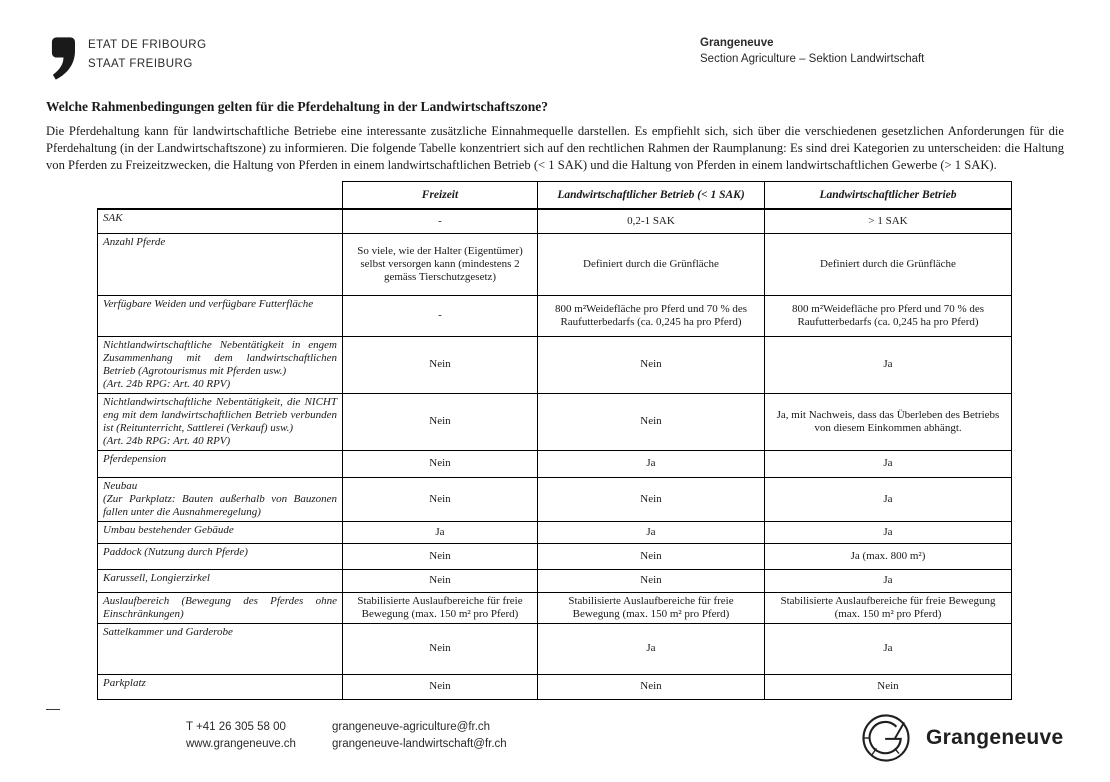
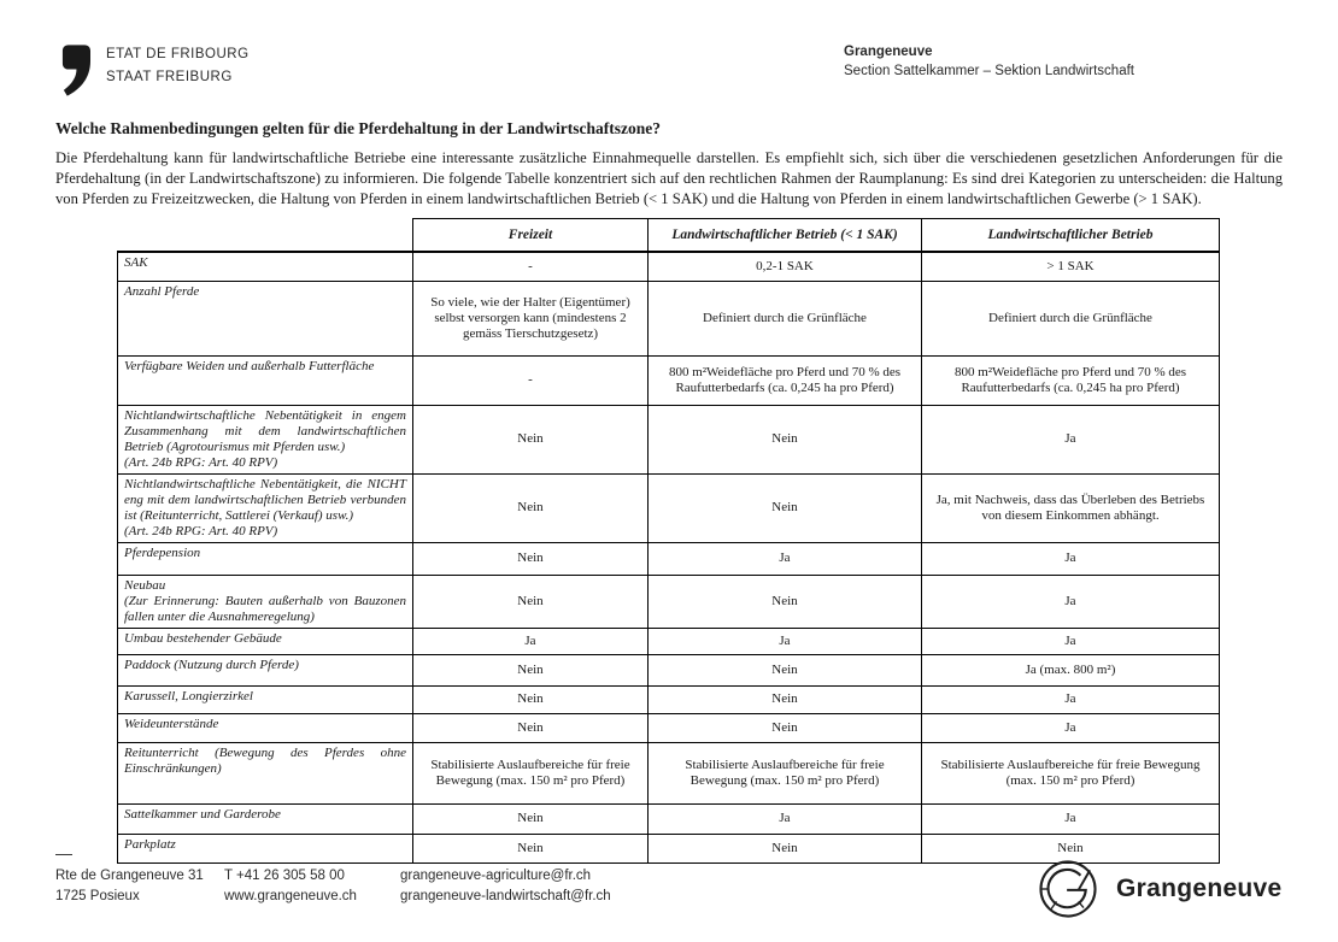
  ETAT DE FRIBOURG
  STAAT FREIBURG
  Grangeneuve
- Section Agriculture – Sektion Landwirtschaft
+ Section Sattelkammer – Sektion Landwirtschaft
  Welche Rahmenbedingungen gelten für die Pferdehaltung in der Landwirtschaftszone?
  Die Pferdehaltung kann für landwirtschaftliche Betriebe eine interessante zusätzliche Einnahmequelle darstellen. Es empfiehlt sich, sich über die verschiedenen gesetzlichen Anforderungen für die Pferdehaltung (in der Landwirtschaftszone) zu informieren. Die folgende Tabelle konzentriert sich auf den rechtlichen Rahmen der Raumplanung: Es sind drei Kategorien zu unterscheiden: die Haltung von Pferden zu Freizeitzwecken, die Haltung von Pferden in einem landwirtschaftlichen Betrieb (< 1 SAK) und die Haltung von Pferden in einem landwirtschaftlichen Gewerbe (> 1 SAK).
  	Freizeit	Landwirtschaftlicher Betrieb (< 1 SAK)	Landwirtschaftlicher Betrieb
  SAK	-	0,2-1 SAK	> 1 SAK
  Anzahl Pferde	So viele, wie der Halter (Eigentümer) selbst versorgen kann (mindestens 2 gemäss Tierschutzgesetz)	Definiert durch die Grünfläche	Definiert durch die Grünfläche
- Verfügbare Weiden und verfügbare Futterfläche	-	800 m²Weidefläche pro Pferd und 70 % des Raufutterbedarfs (ca. 0,245 ha pro Pferd)	800 m²Weidefläche pro Pferd und 70 % des Raufutterbedarfs (ca. 0,245 ha pro Pferd)
+ Verfügbare Weiden und außerhalb Futterfläche	-	800 m²Weidefläche pro Pferd und 70 % des Raufutterbedarfs (ca. 0,245 ha pro Pferd)	800 m²Weidefläche pro Pferd und 70 % des Raufutterbedarfs (ca. 0,245 ha pro Pferd)
  Nichtlandwirtschaftliche Nebentätigkeit in engem Zusammenhang mit dem landwirtschaftlichen Betrieb (Agrotourismus mit Pferden usw.) (Art. 24b RPG: Art. 40 RPV)	Nein	Nein	Ja
  Nichtlandwirtschaftliche Nebentätigkeit, die NICHT eng mit dem landwirtschaftlichen Betrieb verbunden ist (Reitunterricht, Sattlerei (Verkauf) usw.) (Art. 24b RPG: Art. 40 RPV)	Nein	Nein	Ja, mit Nachweis, dass das Überleben des Betriebs von diesem Einkommen abhängt.
  Pferdepension	Nein	Ja	Ja
- Neubau (Zur Parkplatz: Bauten außerhalb von Bauzonen fallen unter die Ausnahmeregelung)	Nein	Nein	Ja
+ Neubau (Zur Erinnerung: Bauten außerhalb von Bauzonen fallen unter die Ausnahmeregelung)	Nein	Nein	Ja
  Umbau bestehender Gebäude	Ja	Ja	Ja
  Paddock (Nutzung durch Pferde)	Nein	Nein	Ja (max. 800 m²)
  Karussell, Longierzirkel	Nein	Nein	Ja
+ Weideunterstände	Nein	Nein	Ja
- Auslaufbereich (Bewegung des Pferdes ohne Einschränkungen)	Stabilisierte Auslaufbereiche für freie Bewegung (max. 150 m² pro Pferd)	Stabilisierte Auslaufbereiche für freie Bewegung (max. 150 m² pro Pferd)	Stabilisierte Auslaufbereiche für freie Bewegung (max. 150 m² pro Pferd)
+ Reitunterricht (Bewegung des Pferdes ohne Einschränkungen)	Stabilisierte Auslaufbereiche für freie Bewegung (max. 150 m² pro Pferd)	Stabilisierte Auslaufbereiche für freie Bewegung (max. 150 m² pro Pferd)	Stabilisierte Auslaufbereiche für freie Bewegung (max. 150 m² pro Pferd)
  Sattelkammer und Garderobe	Nein	Ja	Ja
  Parkplatz	Nein	Nein	Nein
  —
+ Rte de Grangeneuve 31
+ 1725 Posieux
  T +41 26 305 58 00
  www.grangeneuve.ch
  grangeneuve-agriculture@fr.ch
  grangeneuve-landwirtschaft@fr.ch
  Grangeneuve
